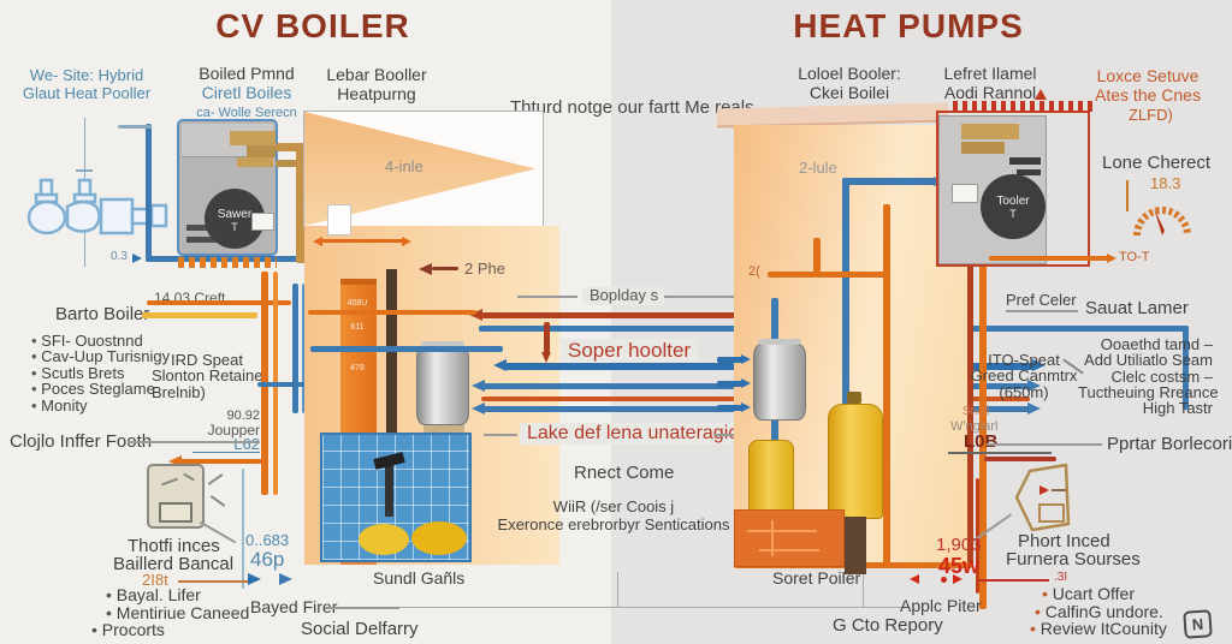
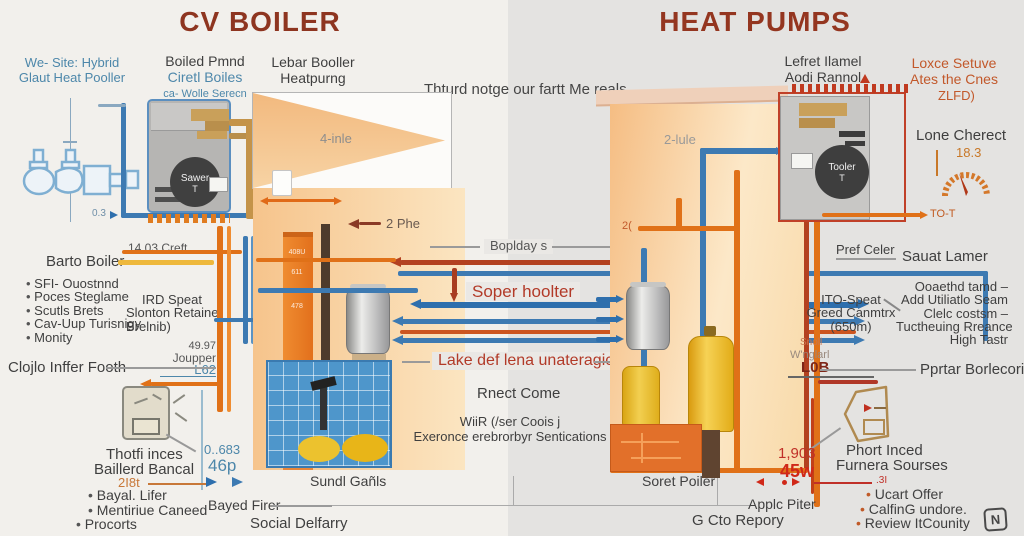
  CV BOILER
  HEAT PUMPS
  We- Site: Hybrid
  Glaut Heat Pooller
  Boiled Pmnd
  Ciretl Boiles
  ca- Wolle Serecn
  Lebar Booller
  Heatpurng
  Thturd notge our fartt Me
- Loloel Booler:
- Ckei Boilei
  Lefret Ilamel
  Aodi Rannol
  Loxce Setuve
  Ates the Cnes
  ZLFD)
  0.3
  Sawer
  T
  14.03 Creft
  Barto Boile
  SFI- Ouostnnd
- Cav-Uup Turisnigy
+ Poces Steglame
  Scutls Brets
- Poces Steglame
+ Cav-Uup Turisnigy
  Monity
  IRD Speat
  Slonton Retaine
  Brelnib)
- 90.92
+ 49.97
  Joupper
  L62
  Clojlo Inffer Fo
  4-inle
  Sundl Gañls
  2 Phe
  Boplday s
  Soper hoolter
  Lake def lena unatera
  Rnect Come
  WiiR (/ser Coois j
  Exeronce erebrorbyr Sentications
  2-lule
  2(
  Tooler
  T
  Soret Poiler
  Lone Cherect
  18.3
  TO-T
  Pref Celer
  Sauat Lamer
  ITO-Speat
  Greed Canmtrx
  (650m)
  Ooaethd tamd –
  Add Utiliatlo Seam
  Clelc costsm –
  Tuctheuing Rreance
  High Tastr
  Snoll
  W'nglarl
  L0B
  Pprtar Borlecori
  Phort Inced
  Furnera Sourses
  1,903
  45w
  .3I
  Ucart Offer
  CalfinG undore.
  Review ItCounity
  Applc Piter
  G Cto Repory
  Thotfi inces
  Baillerd Bancal
  2I8t
  Bayal. Lifer
  Mentiriue Caneed
  Procorts
  0..683
  46p
  Bayed Fir
  Social Delfarry
